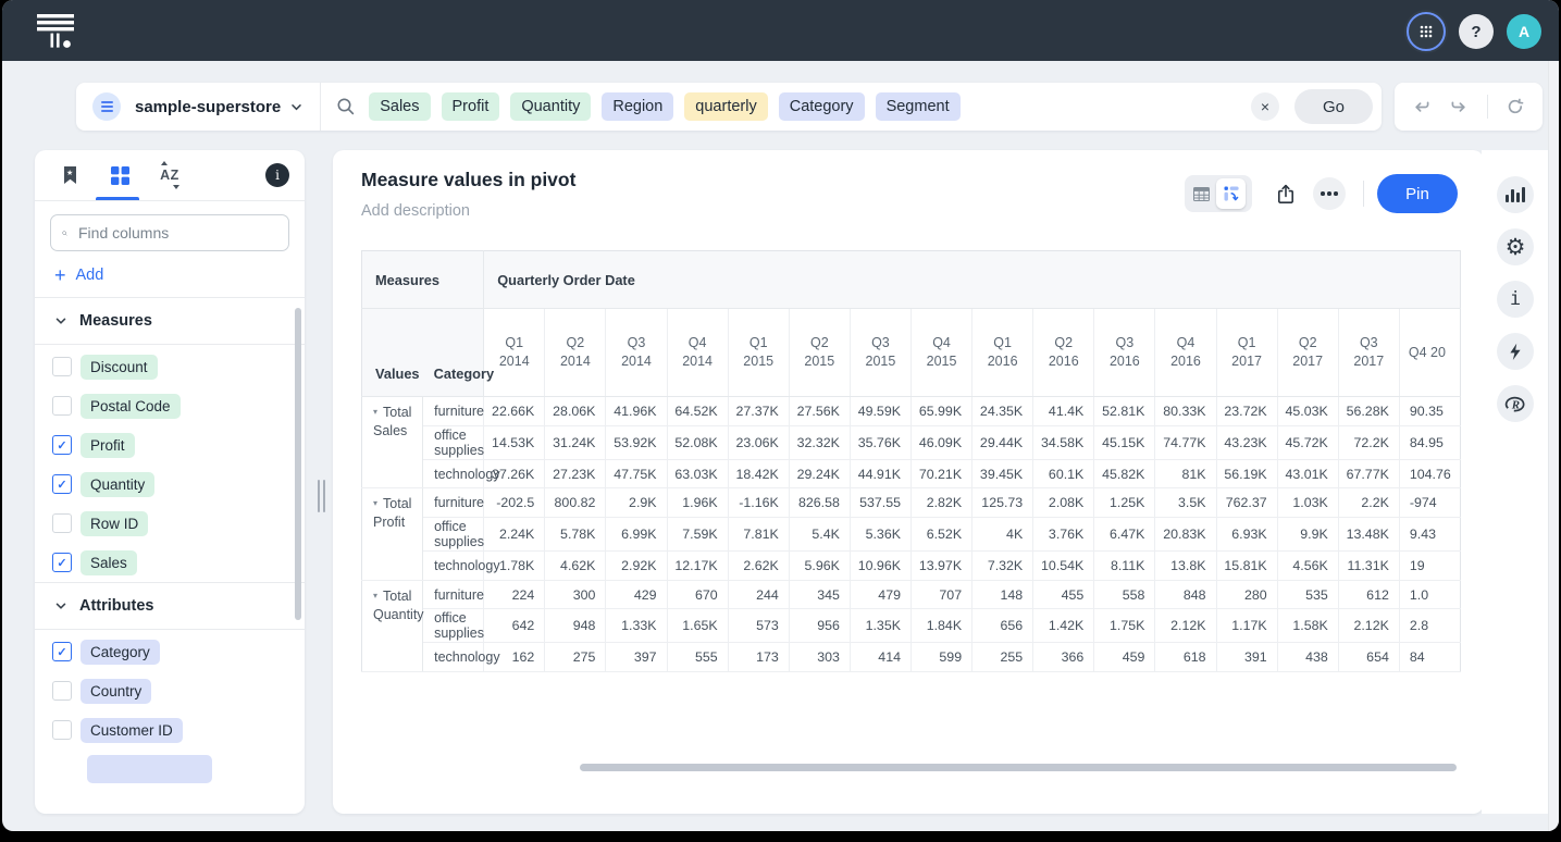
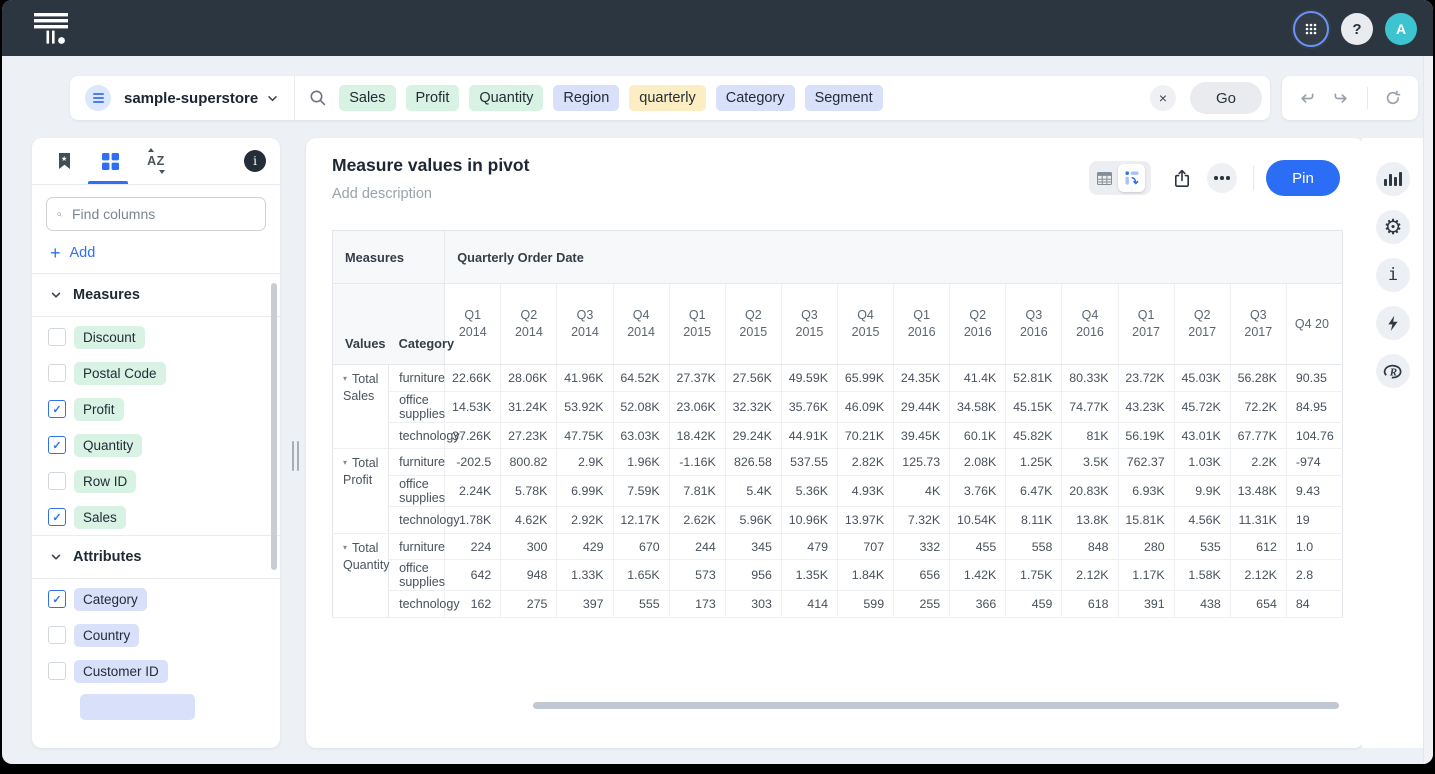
  ?
  A
  sample-superstore
  Sales
  Profit
  Quantity
  Region
  quarterly
  Category
  Segment
  ×
  Go
  AZ
  i
  Find columns
  +
  Add
  Measures
  Discount
  Postal Code
  ✓
  Profit
  ✓
  Quantity
  Row ID
  ✓
  Sales
  Attributes
  ✓
  Category
  Country
  Customer ID
  Measure values in pivot
  Add description
  Pin
  Measures	Quarterly Order Date
  Values	Category	Q12014	Q22014	Q32014	Q42014	Q12015	Q22015	Q32015	Q42015	Q12016	Q22016	Q32016	Q42016	Q12017	Q22017	Q32017	Q4 20
  ▾ Total Sales	furniture	22.66K	28.06K	41.96K	64.52K	27.37K	27.56K	49.59K	65.99K	24.35K	41.4K	52.81K	80.33K	23.72K	45.03K	56.28K	90.35
  office supplies	14.53K	31.24K	53.92K	52.08K	23.06K	32.32K	35.76K	46.09K	29.44K	34.58K	45.15K	74.77K	43.23K	45.72K	72.2K	84.95
  technolog	37.26K	27.23K	47.75K	63.03K	18.42K	29.24K	44.91K	70.21K	39.45K	60.1K	45.82K	81K	56.19K	43.01K	67.77K	104.76
  ▾ Total Profit	furniture	-202.5	800.82	2.9K	1.96K	-1.16K	826.58	537.55	2.82K	125.73	2.08K	1.25K	3.5K	762.37	1.03K	2.2K	-974
- office supplies	2.24K	5.78K	6.99K	7.59K	7.81K	5.4K	5.36K	6.52K	4K	3.76K	6.47K	20.83K	6.93K	9.9K	13.48K	9.43
+ office supplies	2.24K	5.78K	6.99K	7.59K	7.81K	5.4K	5.36K	4.93K	4K	3.76K	6.47K	20.83K	6.93K	9.9K	13.48K	9.43
  technology	1.78K	4.62K	2.92K	12.17K	2.62K	5.96K	10.96K	13.97K	7.32K	10.54K	8.11K	13.8K	15.81K	4.56K	11.31K	19
- ▾ Total Quantity	furniture	224	300	429	670	244	345	479	707	148	455	558	848	280	535	612	1.0
+ ▾ Total Quantity	furniture	224	300	429	670	244	345	479	707	332	455	558	848	280	535	612	1.0
  office supplies	642	948	1.33K	1.65K	573	956	1.35K	1.84K	656	1.42K	1.75K	2.12K	1.17K	1.58K	2.12K	2.8
  technology	162	275	397	555	173	303	414	599	255	366	459	618	391	438	654	84
  ⚙
  i
  R
